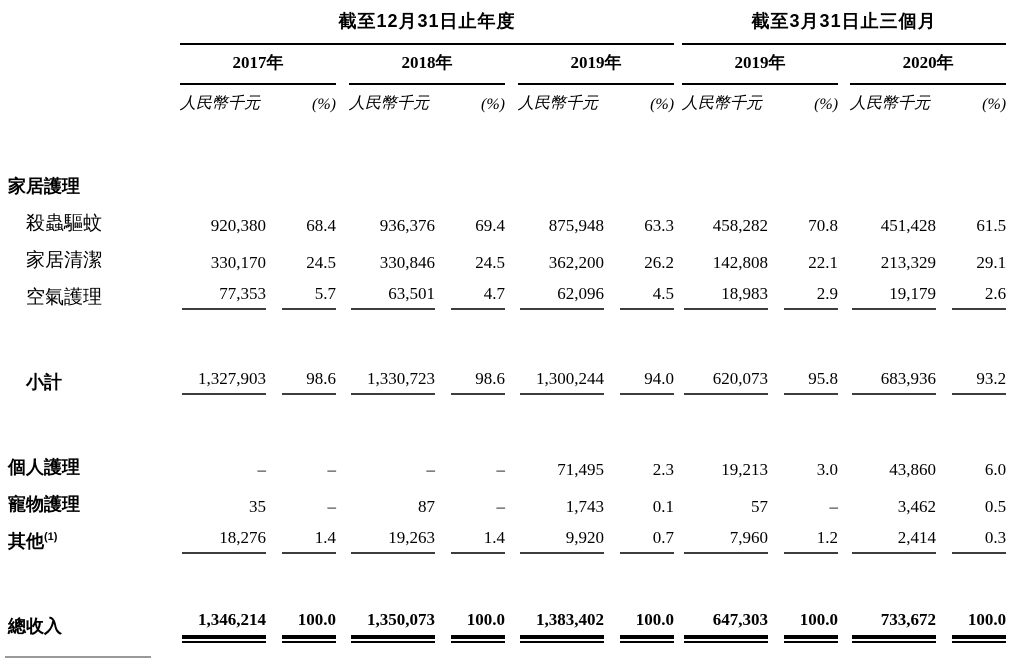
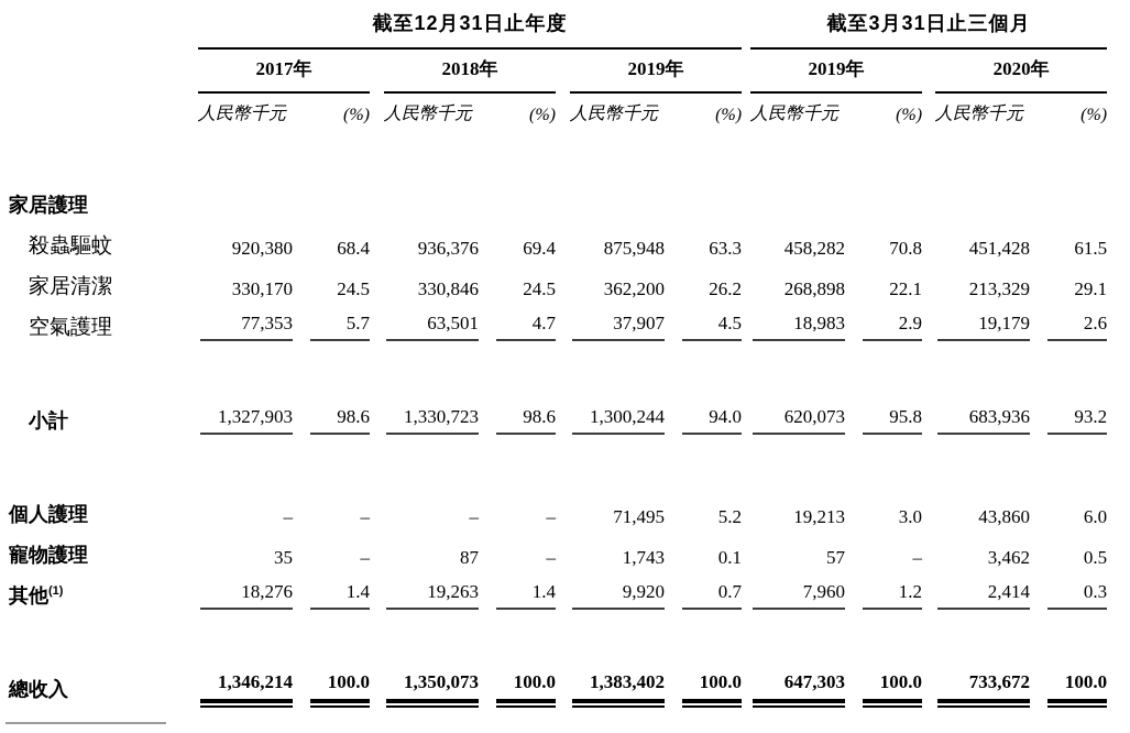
  	截至12月31日止年度		截至3月31日止三個月
  	2017年		2018年		2019年		2019年		2020年
  	人民幣千元 (%)		人民幣千元 (%)		人民幣千元 (%)		人民幣千元 (%)		人民幣千元 (%)
  家居護理
  殺蟲驅蚊	920,380	68.4		936,376	69.4		875,948	63.3		458,282	70.8		451,428	61.5
- 家居清潔	330,170	24.5		330,846	24.5		362,200	26.2		142,808	22.1		213,329	29.1
+ 家居清潔	330,170	24.5		330,846	24.5		362,200	26.2		268,898	22.1		213,329	29.1
- 空氣護理	77,353	5.7		63,501	4.7		62,096	4.5		18,983	2.9		19,179	2.6
+ 空氣護理	77,353	5.7		63,501	4.7		37,907	4.5		18,983	2.9		19,179	2.6
  小計	1,327,903	98.6		1,330,723	98.6		1,300,244	94.0		620,073	95.8		683,936	93.2
- 個人護理	–	–		–	–		71,495	2.3		19,213	3.0		43,860	6.0
+ 個人護理	–	–		–	–		71,495	5.2		19,213	3.0		43,860	6.0
  寵物護理	35	–		87	–		1,743	0.1		57	–		3,462	0.5
  其他(1)	18,276	1.4		19,263	1.4		9,920	0.7		7,960	1.2		2,414	0.3
  總收入	1,346,214	100.0		1,350,073	100.0		1,383,402	100.0		647,303	100.0		733,672	100.0
